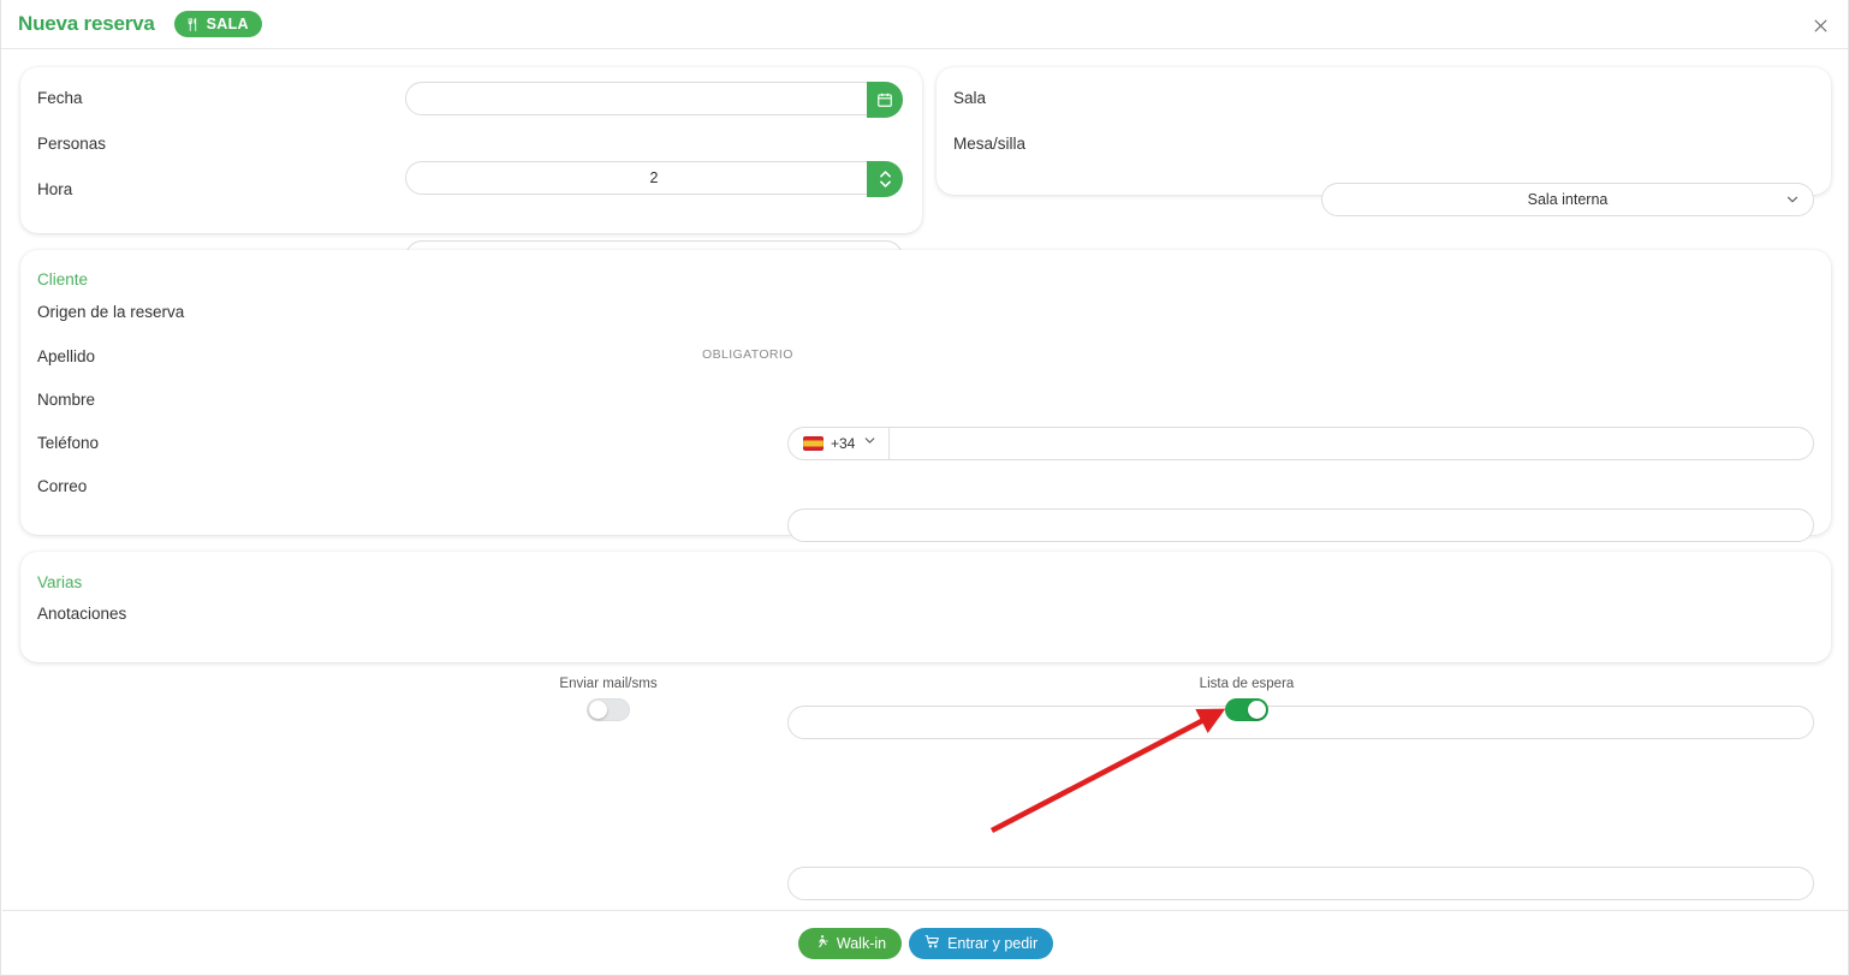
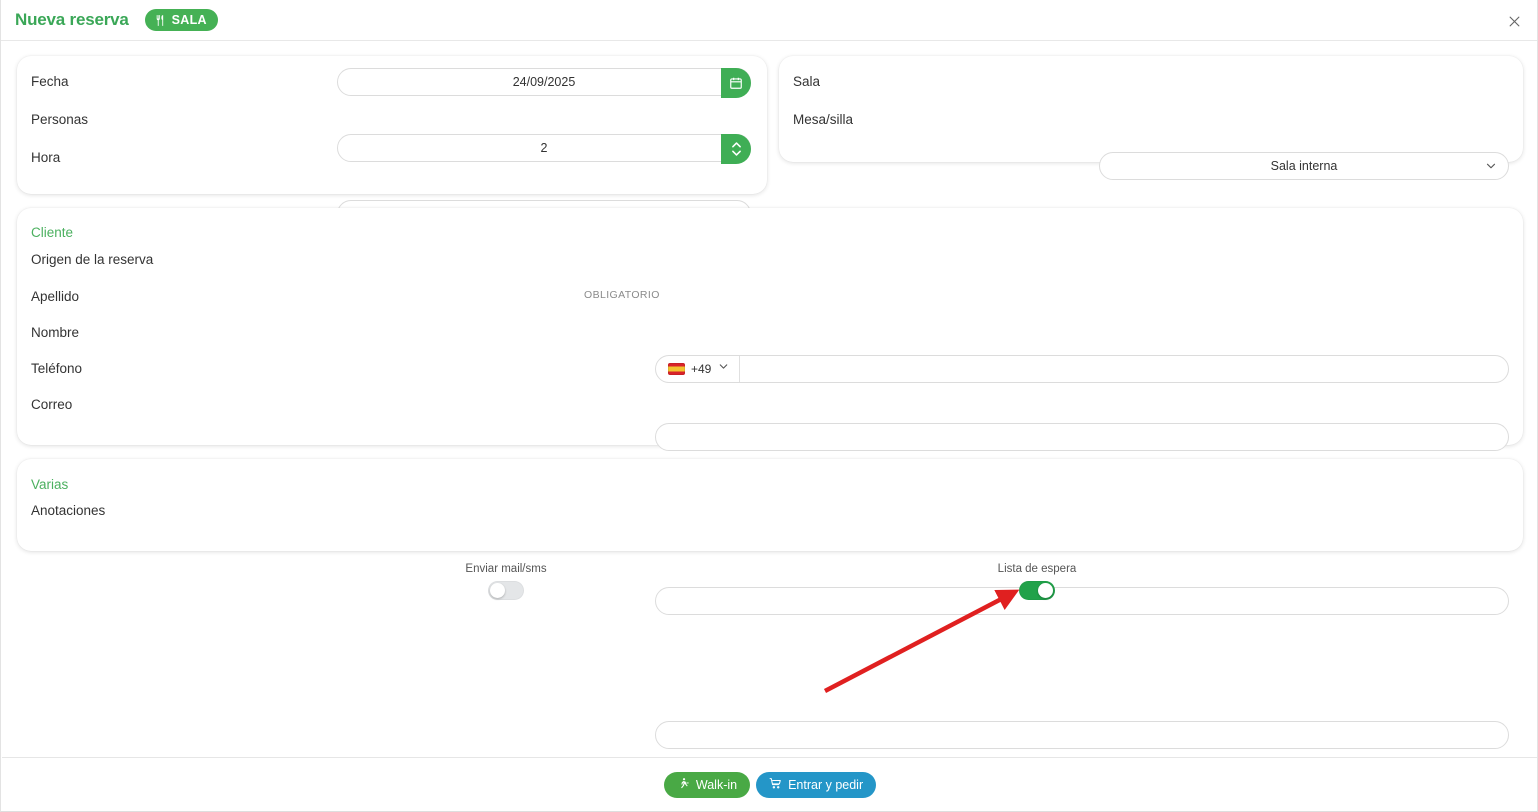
  Nueva reserva
  SALA
  Fecha
+ 24/09/2025
  Personas
  2
  Hora
  Sala
  Sala interna
  Mesa/silla
  Cliente
  Origen de la reserva
  Apellido
  OBLIGATORIO
  Nombre
  Teléfono
- +34
+ +49
  Correo
  Varias
  Anotaciones
  Enviar mail/sms
  Lista de espera
  Walk-in
  Entrar y pedir
